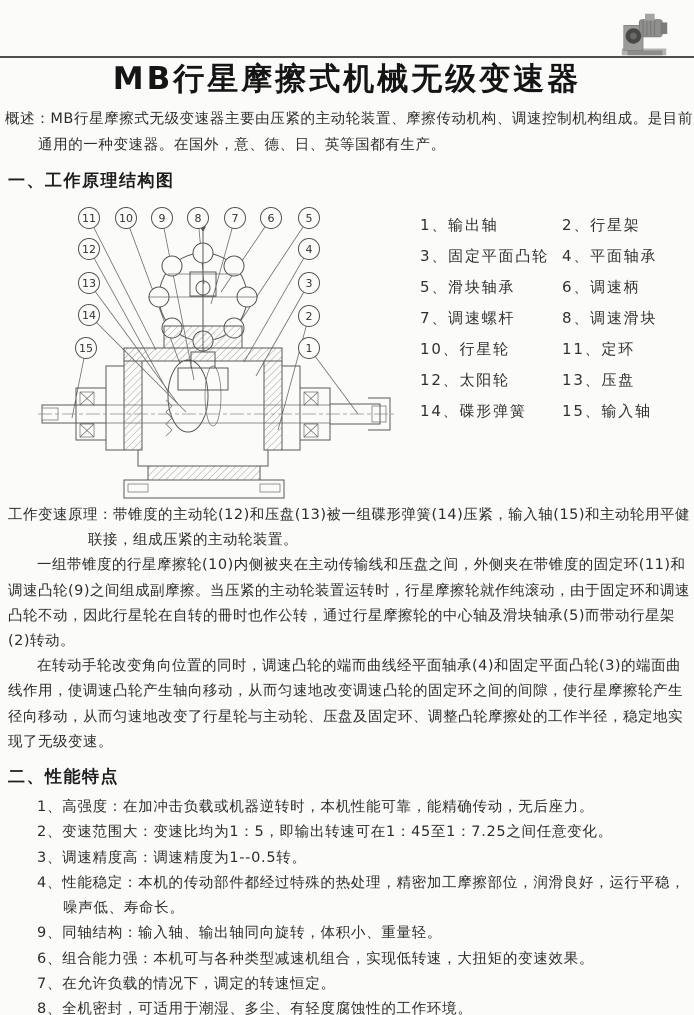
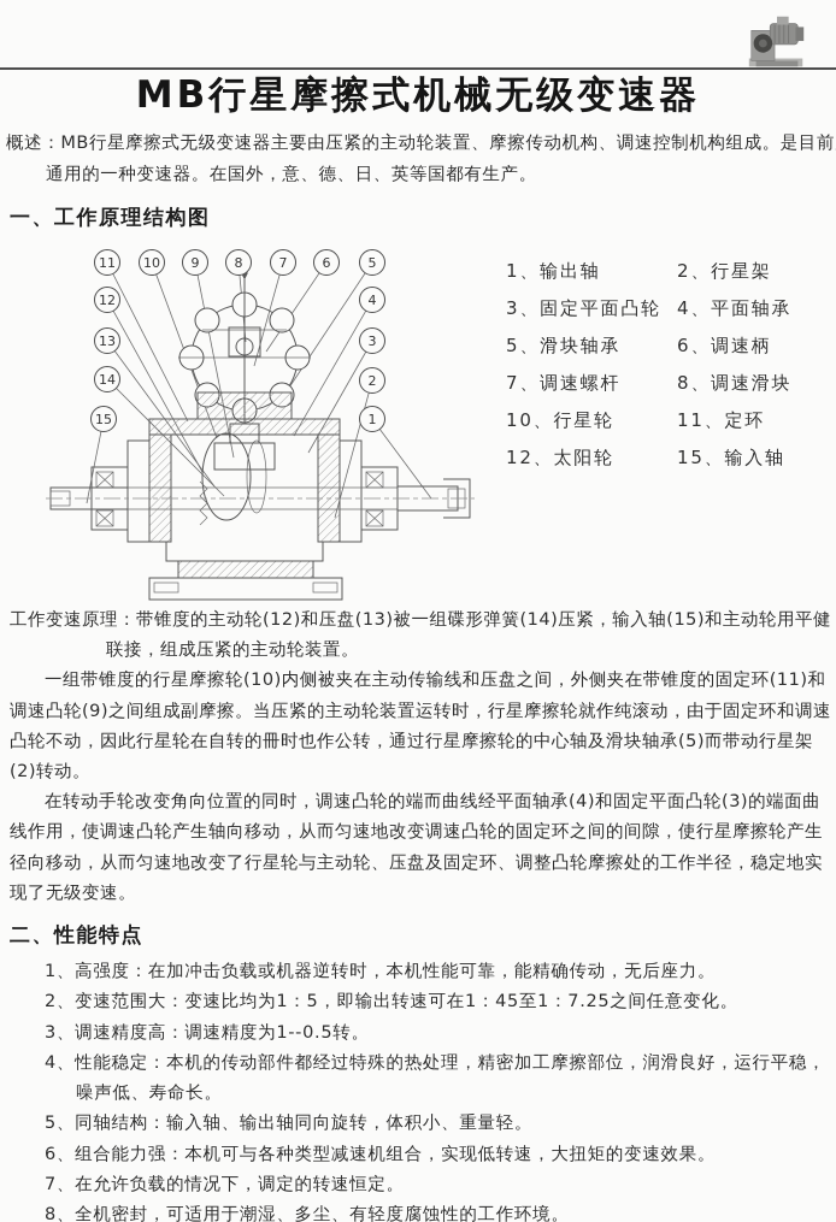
  MB行星摩擦式机械无级变速器
  概述：MB行星摩擦式无级变速器主要由压紧的主动轮装置、摩擦传动机构、调速控制机构组成。是目前通用的一种变速器。在国外，意、德、日、英等国都有生产。
  一、工作原理结构图
  1
  2
  3
  4
  5
  6
  7
  8
  9
  10
  11
  12
  13
  14
  15
  1、输出轴
  2、行星架
  3、固定平面凸轮
  4、平面轴承
  5、滑块轴承
  6、调速柄
  7、调速螺杆
  8、调速滑块
  10、行星轮
  11、定环
  12、太阳轮
- 13、压盘
- 14、碟形弹簧
  15、输入轴
  工作变速原理：带锥度的主动轮(12)和压盘(13)被一组碟形弹簧(14)压紧，输入轴(15)和主动轮用平健联接，组成压紧的主动轮装置。
  一组带锥度的行星摩擦轮(10)内侧被夹在主动传输线和压盘之间，外侧夹在带锥度的固定环(11)和调速凸轮(9)之间组成副摩擦。当压紧的主动轮装置运转时，行星摩擦轮就作纯滚动，由于固定环和调速凸轮不动，因此行星轮在自转的冊时也作公转，通过行星摩擦轮的中心轴及滑块轴承(5)而带动行星架(2)转动。
  在转动手轮改变角向位置的同时，调速凸轮的端而曲线经平面轴承(4)和固定平面凸轮(3)的端面曲线作用，使调速凸轮产生轴向移动，从而匀速地改变调速凸轮的固定环之间的间隙，使行星摩擦轮产生径向移动，从而匀速地改变了行星轮与主动轮、压盘及固定环、调整凸轮摩擦处的工作半径，稳定地实现了无级变速。
  二、性能特点
  1、高强度：在加冲击负载或机器逆转时，本机性能可靠，能精确传动，无后座力。
  2、变速范围大：变速比均为1：5，即输出转速可在1：45至1：7.25之间任意变化。
  3、调速精度高：调速精度为1--0.5转。
  4、性能稳定：本机的传动部件都经过特殊的热处理，精密加工摩擦部位，润滑良好，运行平稳，噪声低、寿命长。
- 9、同轴结构：输入轴、输出轴同向旋转，体积小、重量轻。
+ 5、同轴结构：输入轴、输出轴同向旋转，体积小、重量轻。
  6、组合能力强：本机可与各种类型减速机组合，实现低转速，大扭矩的变速效果。
  7、在允许负载的情况下，调定的转速恒定。
  8、全机密封，可适用于潮湿、多尘、有轻度腐蚀性的工作环境。
